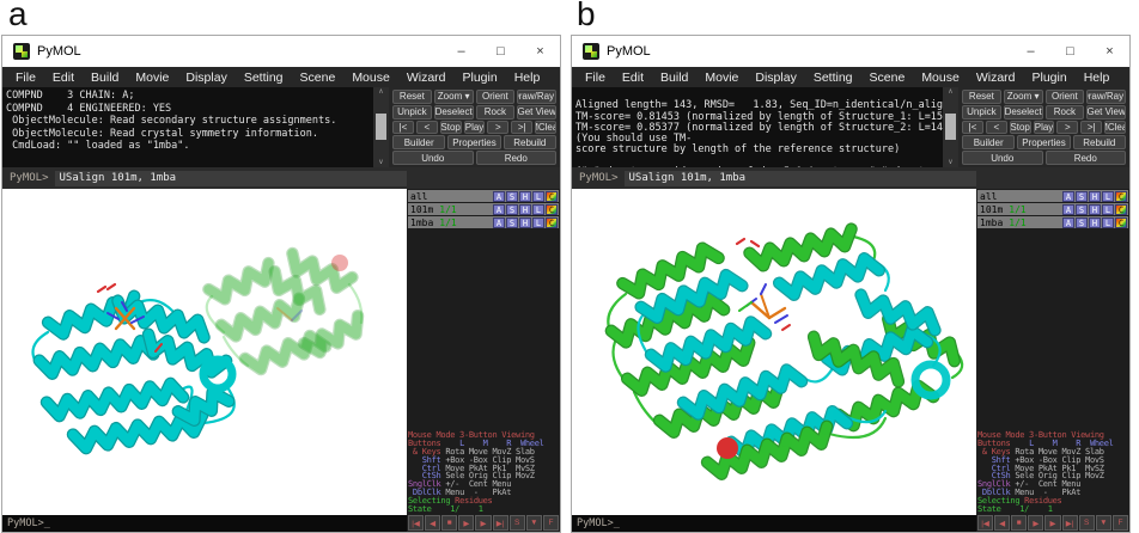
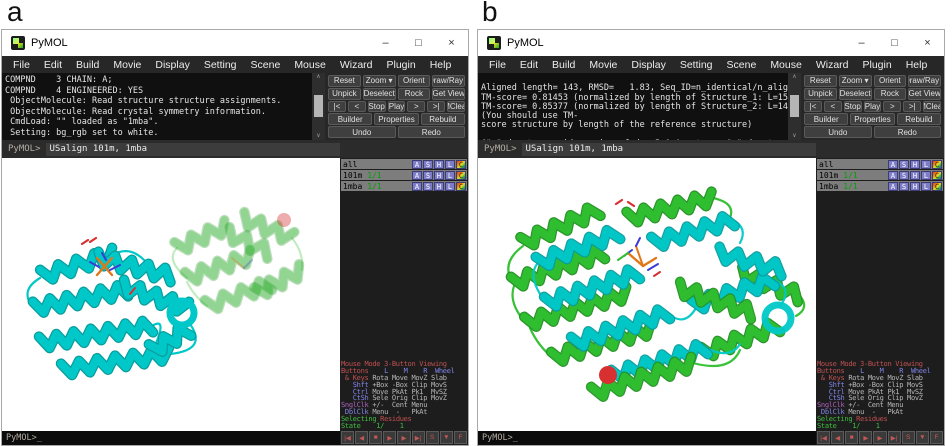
  a
  b
  PyMOL
  –
  □
  ×
  File
  Edit
  Build
  Movie
  Display
  Setting
  Scene
  Mouse
  Wizard
  Plugin
  Help
  COMPND 3 CHAIN: A;
  COMPND 4 ENGINEERED: YES
- ObjectMolecule: Read secondary structure assignments.
+ ObjectMolecule: Read structure structure assignments.
  ObjectMolecule: Read crystal symmetry information.
  CmdLoad: "" loaded as "1mba".
+ Setting: bg_rgb set to white.
  Reset
  Zoom ▾
  Orient
  raw/Ray
  Unpick
  Deselect
  Rock
  Get View
  |<
  <
  Stop
  Play
  >
  >|
  MClea
  Builder
  Properties
  Rebuild
  Undo
  Redo
  PyMOL>
  USalign 101m, 1mba
  PyMOL>_
  all
  A
  S
  H
  L
  C
  101m
  1/1
  A
  S
  H
  L
  C
  1mba
  1/1
  A
  S
  H
  L
  C
  Mouse Mode 3-Button Viewing
  Buttons L M R Wheel
  & Keys Rota Move MovZ Slab
  Shft +Box -Box Clip MovS
  Ctrl Move PkAt Pk1 MvSZ
  CtSh Sele Orig Clip MovZ
  SnglClk +/- Cent Menu
  DblClk Menu - PkAt
  Selecting Residues
  State 1/ 1
  PyMOL
  –
  □
  ×
  File
  Edit
  Build
  Movie
  Display
  Setting
  Scene
  Mouse
  Wizard
  Plugin
  Help
  Aligned length= 143, RMSD= 1.83, Seq_ID=n_identical/n_alig
  TM-score= 0.81453 (normalized by length of Structure_1: L=15
  TM-score= 0.85377 (normalized by length of Structure_2: L=14
  (You should use TM-
  score structure by length of the reference structure)
  Reset
  Zoom ▾
  Orient
  raw/Ray
  Unpick
  Deselect
  Rock
  Get View
  |<
  <
  Stop
  Play
  >
  >|
  MClea
  Builder
  Properties
  Rebuild
  Undo
  Redo
  PyMOL>
  USalign 101m, 1mba
  PyMOL>_
  all
  A
  S
  H
  L
  C
  101m
  1/1
  A
  S
  H
  L
  C
  1mba
  1/1
  A
  S
  H
  L
  C
  Mouse Mode 3-Button Viewing
  Buttons L M R Wheel
  & Keys Rota Move MovZ Slab
  Shft +Box -Box Clip MovS
  Ctrl Move PkAt Pk1 MvSZ
  CtSh Sele Orig Clip MovZ
  SnglClk +/- Cent Menu
  DblClk Menu - PkAt
  Selecting Residues
  State 1/ 1
